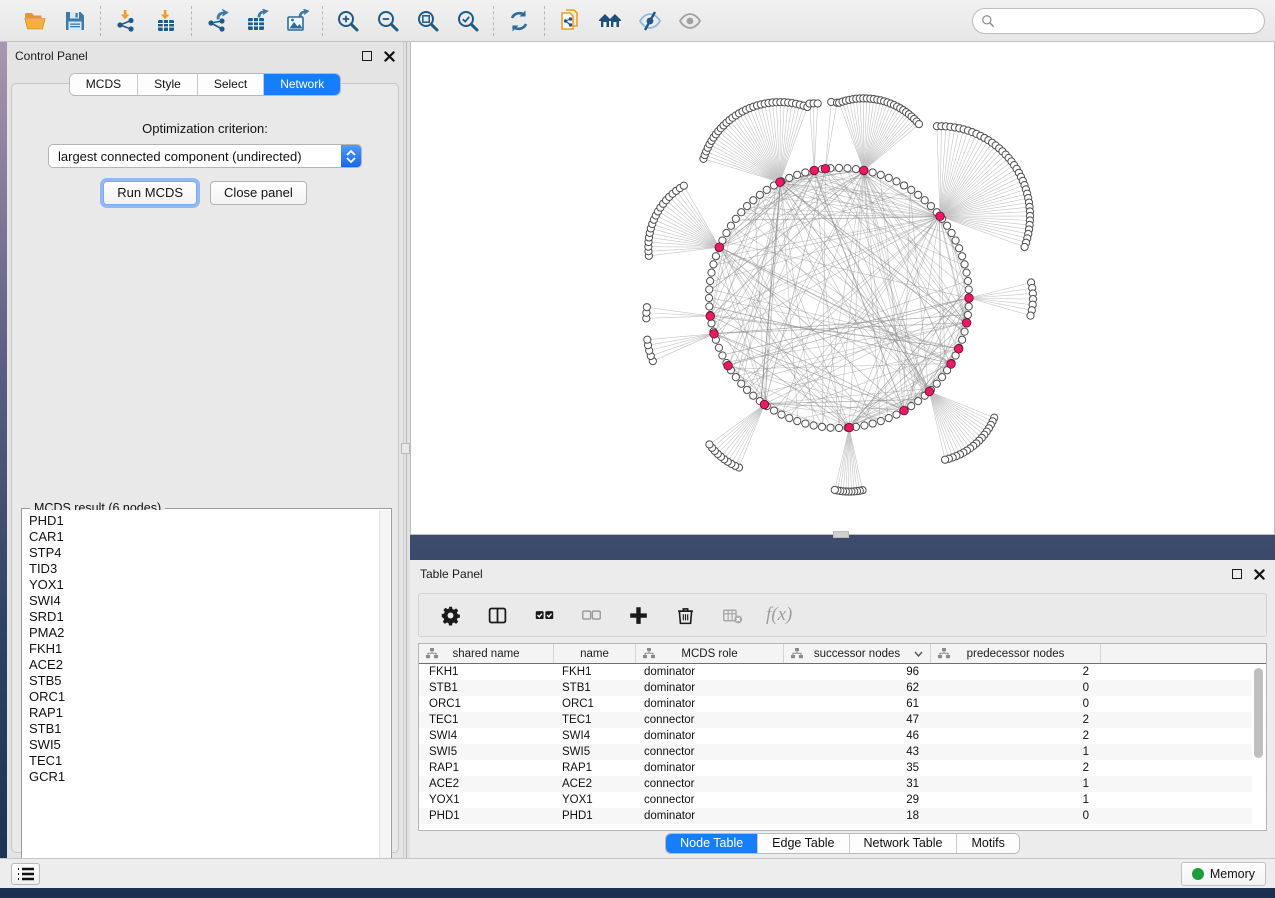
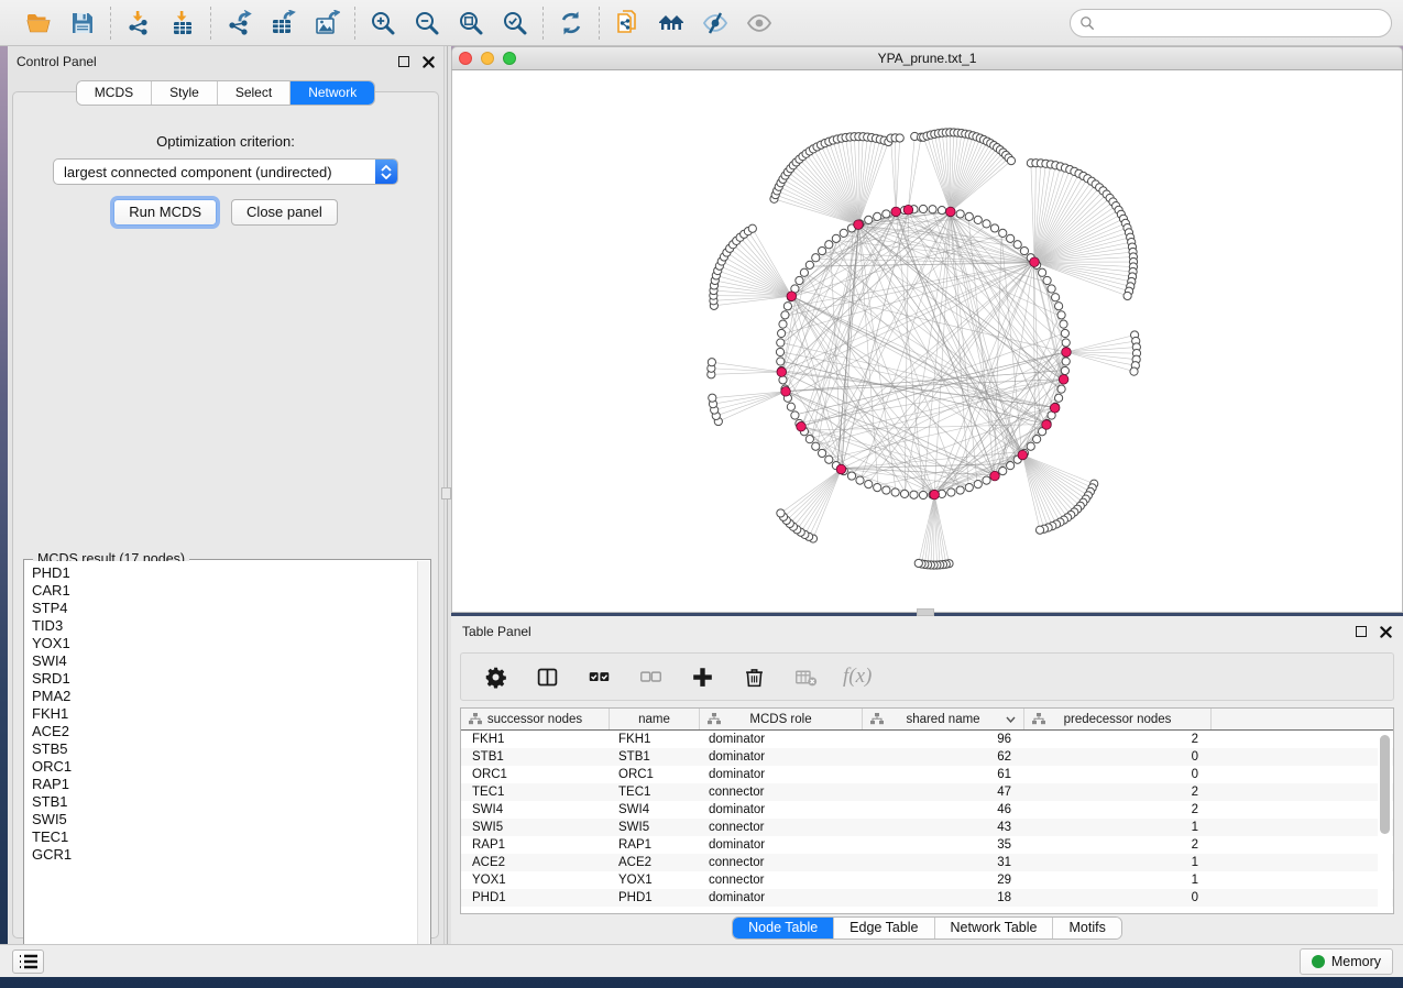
  Control Panel
  MCDS
  Style
  Select
  Network
  Optimization criterion:
  largest connected component (undirected)
  Run MCDS
  Close panel
- MCDS result (6 nodes)
+ MCDS result (17 nodes)
  PHD1
  CAR1
  STP4
  TID3
  YOX1
  SWI4
  SRD1
  PMA2
  FKH1
  ACE2
  STB5
  ORC1
  RAP1
  STB1
  SWI5
  TEC1
  GCR1
+ YPA_prune.txt_1
  Table Panel
  f(x)
- shared name
+ successor nodes
  name
  MCDS role
- successor nodes
+ shared name
  predecessor nodes
  FKH1
  FKH1
  dominator
  96
  2
  STB1
  STB1
  dominator
  62
  0
  ORC1
  ORC1
  dominator
  61
  0
  TEC1
  TEC1
  connector
  47
  2
  SWI4
  SWI4
  dominator
  46
  2
  SWI5
  SWI5
  connector
  43
  1
  RAP1
  RAP1
  dominator
  35
  2
  ACE2
  ACE2
  connector
  31
  1
  YOX1
  YOX1
  connector
  29
  1
  PHD1
  PHD1
  dominator
  18
  0
  Node Table
  Edge Table
  Network Table
  Motifs
  Memory
